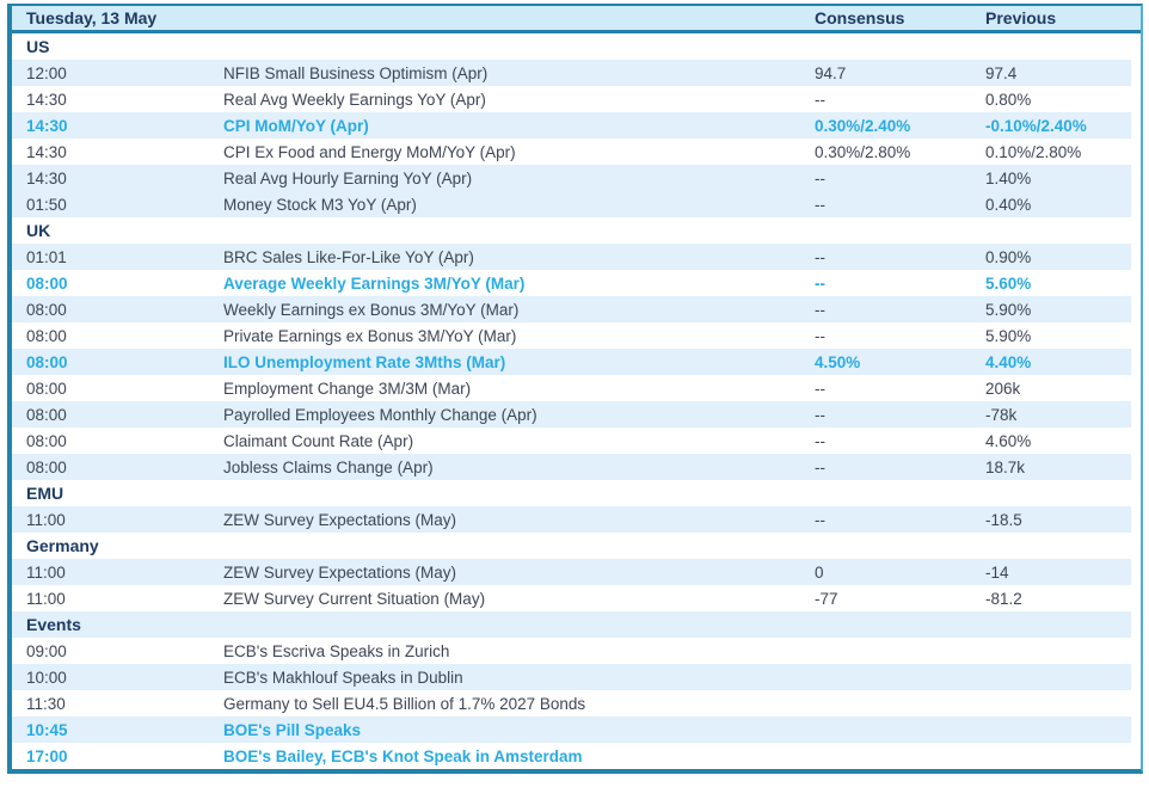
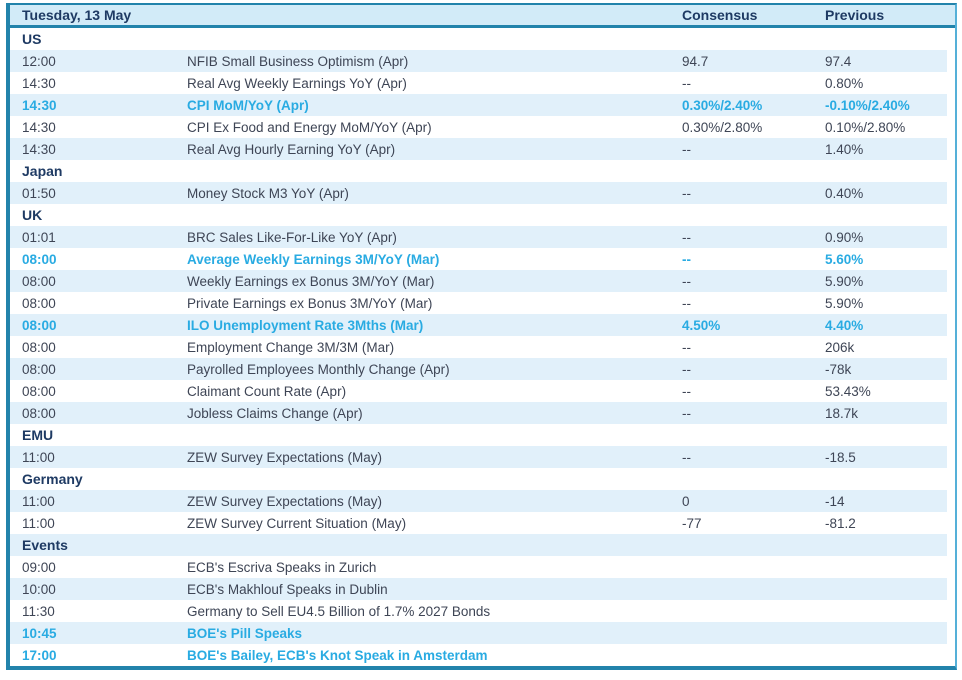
  Tuesday, 13 May
  Consensus
  Previous
  US
  12:00
  NFIB Small Business Optimism (Apr)
  94.7
  97.4
  14:30
  Real Avg Weekly Earnings YoY (Apr)
  --
  0.80%
  14:30
  CPI MoM/YoY (Apr)
  0.30%/2.40%
  -0.10%/2.40%
  14:30
  CPI Ex Food and Energy MoM/YoY (Apr)
  0.30%/2.80%
  0.10%/2.80%
  14:30
  Real Avg Hourly Earning YoY (Apr)
  --
  1.40%
+ Japan
  01:50
  Money Stock M3 YoY (Apr)
  --
  0.40%
  UK
  01:01
  BRC Sales Like-For-Like YoY (Apr)
  --
  0.90%
  08:00
  Average Weekly Earnings 3M/YoY (Mar)
  --
  5.60%
  08:00
  Weekly Earnings ex Bonus 3M/YoY (Mar)
  --
  5.90%
  08:00
  Private Earnings ex Bonus 3M/YoY (Mar)
  --
  5.90%
  08:00
  ILO Unemployment Rate 3Mths (Mar)
  4.50%
  4.40%
  08:00
  Employment Change 3M/3M (Mar)
  --
  206k
  08:00
  Payrolled Employees Monthly Change (Apr)
  --
  -78k
  08:00
  Claimant Count Rate (Apr)
  --
- 4.60%
+ 53.43%
  08:00
  Jobless Claims Change (Apr)
  --
  18.7k
  EMU
  11:00
  ZEW Survey Expectations (May)
  --
  -18.5
  Germany
  11:00
  ZEW Survey Expectations (May)
  0
  -14
  11:00
  ZEW Survey Current Situation (May)
  -77
  -81.2
  Events
  09:00
  ECB's Escriva Speaks in Zurich
  10:00
  ECB's Makhlouf Speaks in Dublin
  11:30
  Germany to Sell EU4.5 Billion of 1.7% 2027 Bonds
  10:45
  BOE's Pill Speaks
  17:00
  BOE's Bailey, ECB's Knot Speak in Amsterdam
